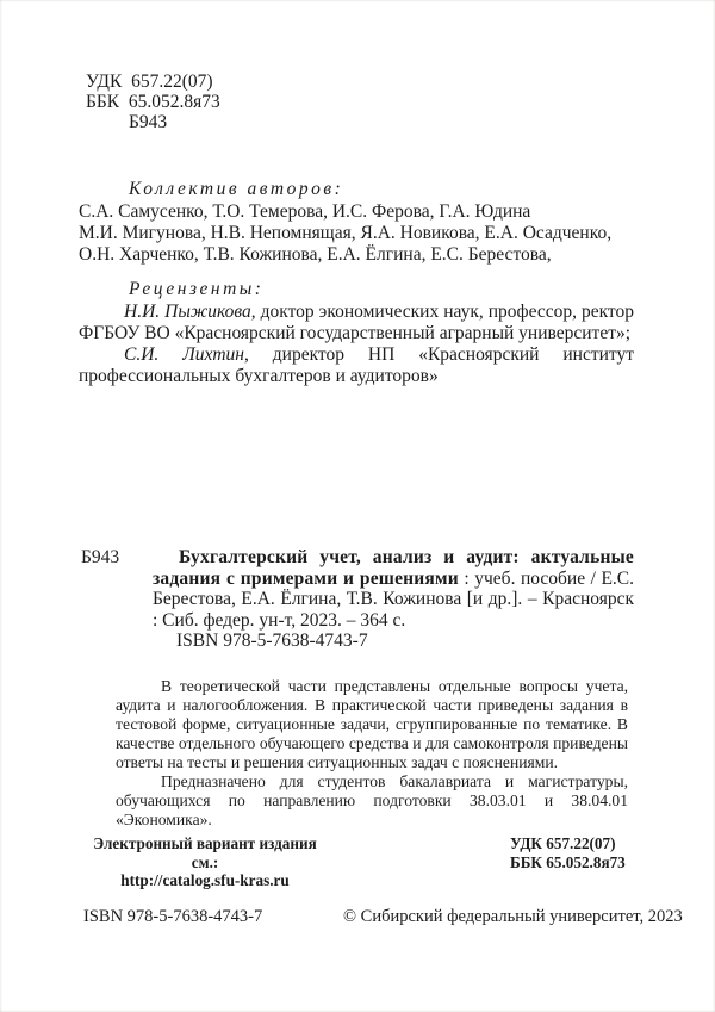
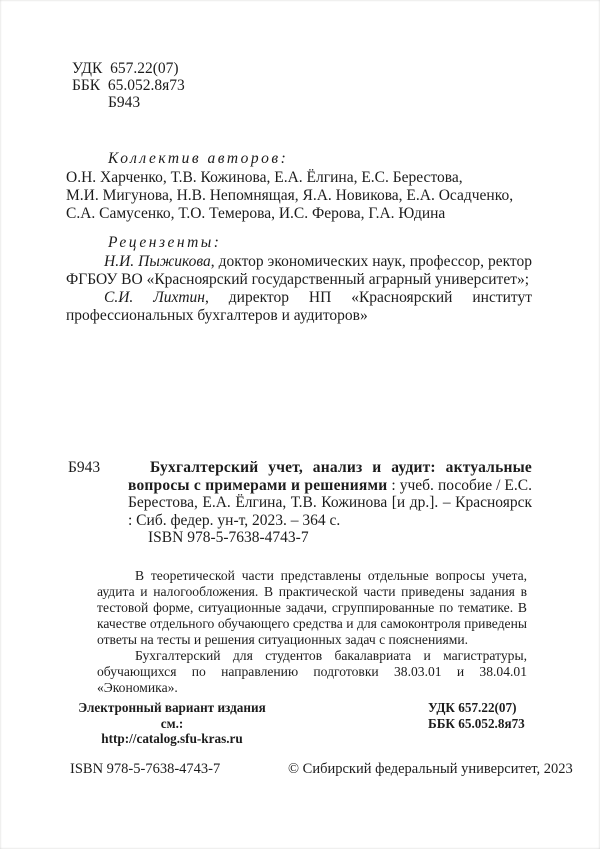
  УДК 657.22(07)
  ББК 65.052.8я73
  Б943
  Коллектив авторов:
- С.А. Самусенко, Т.О. Темерова, И.С. Ферова, Г.А. Юдина
+ О.Н. Харченко, Т.В. Кожинова, Е.А. Ёлгина, Е.С. Берестова,
  М.И. Мигунова, Н.В. Непомнящая, Я.А. Новикова, Е.А. Осадченко,
- О.Н. Харченко, Т.В. Кожинова, Е.А. Ёлгина, Е.С. Берестова,
+ С.А. Самусенко, Т.О. Темерова, И.С. Ферова, Г.А. Юдина
  Рецензенты:
  Н.И. Пыжикова, доктор экономических наук, профессор, ректор ФГБОУ ВО «Красноярский государственный аграрный университет»;
  С.И. Лихтин, директор НП «Красноярский институт профессиональных бухгалтеров и аудиторов»
  Б943
- Бухгалтерский учет, анализ и аудит: актуальные задания с примерами и решениями : учеб. пособие / Е.С. Берестова, Е.А. Ёлгина, Т.В. Кожинова [и др.]. – Красноярск : Сиб. федер. ун-т, 2023. – 364 с.
+ Бухгалтерский учет, анализ и аудит: актуальные вопросы с примерами и решениями : учеб. пособие / Е.С. Берестова, Е.А. Ёлгина, Т.В. Кожинова [и др.]. – Красноярск : Сиб. федер. ун-т, 2023. – 364 с.
  ISBN 978-5-7638-4743-7
  В теоретической части представлены отдельные вопросы учета, аудита и налогообложения. В практической части приведены задания в тестовой форме, ситуационные задачи, сгруппированные по тематике. В качестве отдельного обучающего средства и для самоконтроля приведены ответы на тесты и решения ситуационных задач с пояснениями.
- Предназначено для студентов бакалавриата и магистратуры, обучающихся по направлению подготовки 38.03.01 и 38.04.01 «Экономика».
+ Бухгалтерский для студентов бакалавриата и магистратуры, обучающихся по направлению подготовки 38.03.01 и 38.04.01 «Экономика».
  Электронный вариант издания см.:
  http://catalog.sfu-kras.ru
  УДК 657.22(07)
  ББК 65.052.8я73
  ISBN 978-5-7638-4743-7
  © Сибирский федеральный университет, 2023
